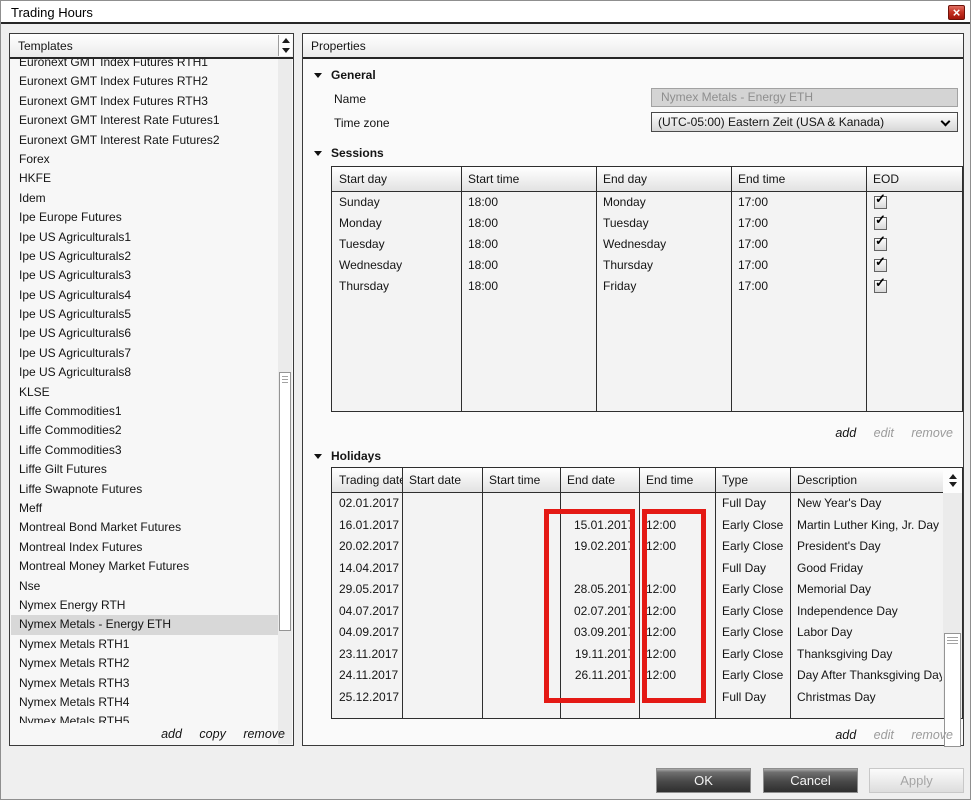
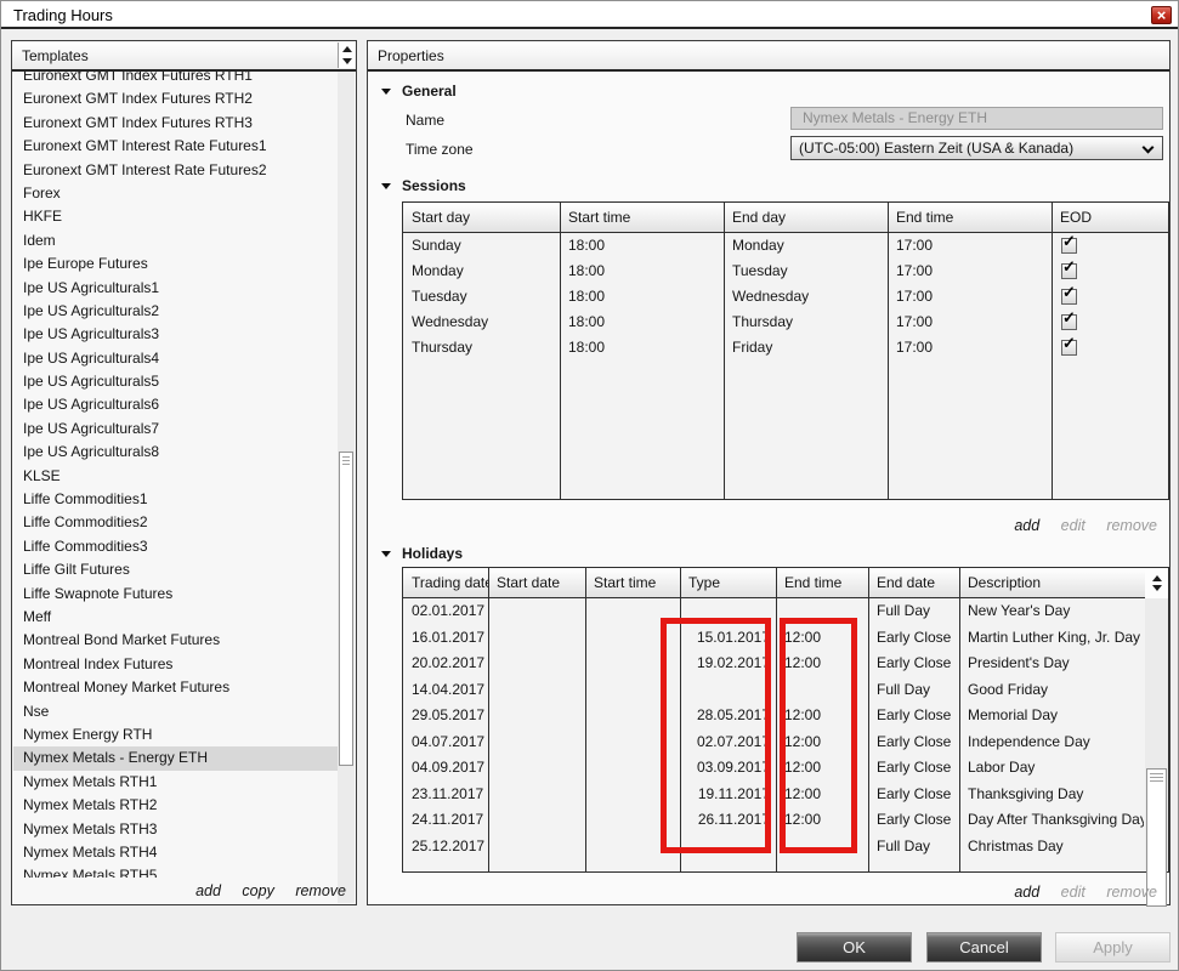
  Trading Hours
  ×
  Templates
  Euronext GMT Index Futures RTH1
  Euronext GMT Index Futures RTH2
  Euronext GMT Index Futures RTH3
  Euronext GMT Interest Rate Futures1
  Euronext GMT Interest Rate Futures2
  Forex
  HKFE
  Idem
  Ipe Europe Futures
  Ipe US Agriculturals1
  Ipe US Agriculturals2
  Ipe US Agriculturals3
  Ipe US Agriculturals4
  Ipe US Agriculturals5
  Ipe US Agriculturals6
  Ipe US Agriculturals7
  Ipe US Agriculturals8
  KLSE
  Liffe Commodities1
  Liffe Commodities2
  Liffe Commodities3
  Liffe Gilt Futures
  Liffe Swapnote Futures
  Meff
  Montreal Bond Market Futures
  Montreal Index Futures
  Montreal Money Market Futures
  Nse
  Nymex Energy RTH
  Nymex Metals - Energy ETH
  Nymex Metals RTH1
  Nymex Metals RTH2
  Nymex Metals RTH3
  Nymex Metals RTH4
  Nymex Metals RTH5
  add copy remove
  Properties
  General
  Name
  Nymex Metals - Energy ETH
  Time zone
  (UTC-05:00) Eastern Zeit (USA & Kanada)
  Sessions
  Start day
  Start time
  End day
  End time
  EOD
  Sunday
  18:00
  Monday
  17:00
  ✓
  Monday
  18:00
  Tuesday
  17:00
  ✓
  Tuesday
  18:00
  Wednesday
  17:00
  ✓
  Wednesday
  18:00
  Thursday
  17:00
  ✓
  Thursday
  18:00
  Friday
  17:00
  ✓
  add edit remove
  Holidays
  Trading dat
  Start date
  Start time
- End date
+ Type
  End time
- Type
+ End date
  Description
  02.01.2017
  Full Day
  New Year's Day
  16.01.2017
  15.01.2017
  12:00
  Early Close
  Martin Luther King, Jr. Day
  20.02.2017
  19.02.2017
  12:00
  Early Close
  President's Day
  14.04.2017
  Full Day
  Good Friday
  29.05.2017
  28.05.2017
  12:00
  Early Close
  Memorial Day
  04.07.2017
  02.07.2017
  12:00
  Early Close
  Independence Day
  04.09.2017
  03.09.2017
  12:00
  Early Close
  Labor Day
  23.11.2017
  19.11.2017
  12:00
  Early Close
  Thanksgiving Day
  24.11.2017
  26.11.2017
  12:00
  Early Close
  Day After Thanksgiving Day
  25.12.2017
  Full Day
  Christmas Day
  add edit remove
  OK
  Cancel
  Apply
